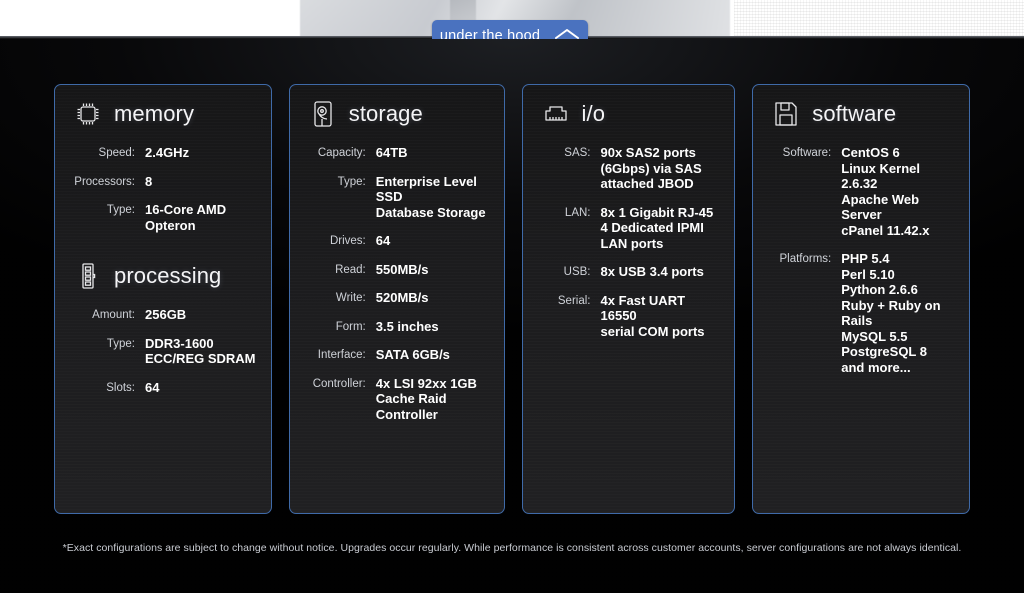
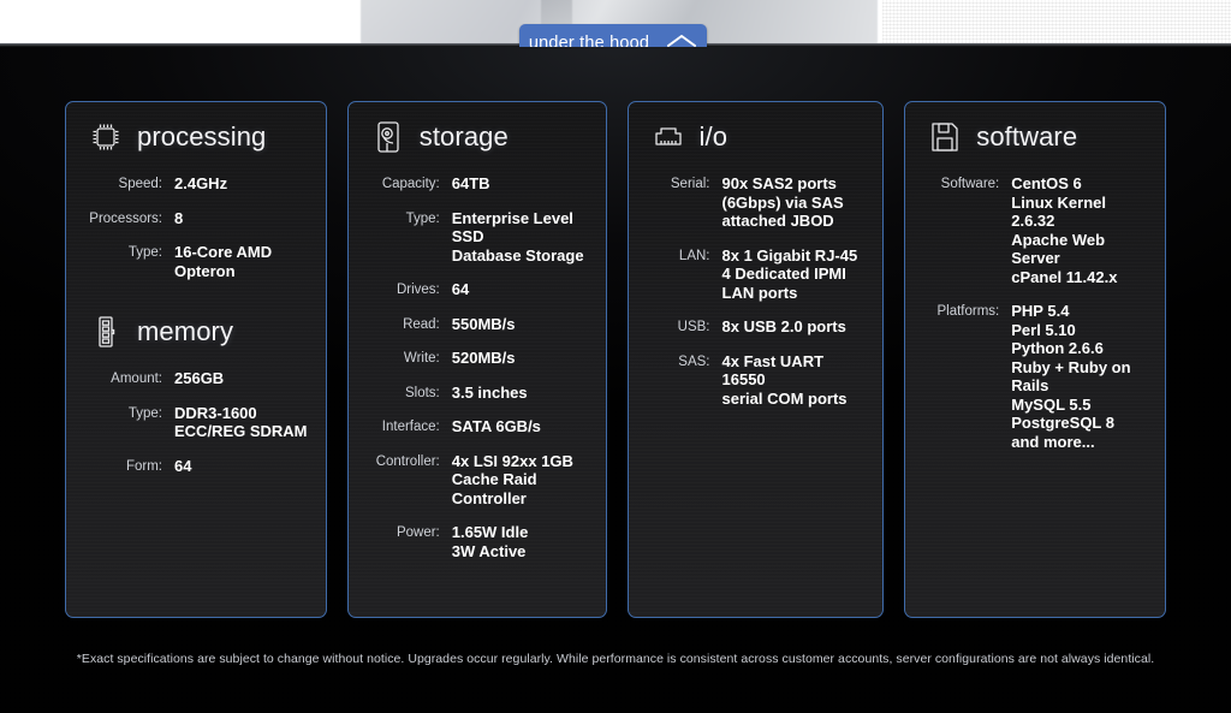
  under the hood
- memory
+ processing
  Speed:
  2.4GHz
  Processors:
  8
  Type:
  16-Core AMD
  Opteron
- processing
+ memory
  Amount:
  256GB
  Type:
  DDR3-1600
  ECC/REG SDRAM
- Slots:
+ Form:
  64
  storage
  Capacity:
  64TB
  Type:
  Enterprise Level SSD
  Database Storage
  Drives:
  64
  Read:
  550MB/s
  Write:
  520MB/s
- Form:
+ Slots:
  3.5 inches
  Interface:
  SATA 6GB/s
  Controller:
  4x LSI 92xx 1GB
  Cache Raid
  Controller
+ Power:
+ 1.65W Idle
+ 3W Active
  i/o
- SAS:
+ Serial:
  90x SAS2 ports
  (6Gbps) via SAS
  attached JBOD
  LAN:
  8x 1 Gigabit RJ-45
  4 Dedicated IPMI
  LAN ports
  USB:
- 8x USB 3.4 ports
+ 8x USB 2.0 ports
- Serial:
+ SAS:
  4x Fast UART 16550
  serial COM ports
  software
  Software:
  CentOS 6
  Linux Kernel 2.6.32
  Apache Web Server
  cPanel 11.42.x
  Platforms:
  PHP 5.4
  Perl 5.10
  Python 2.6.6
  Ruby + Ruby on Rails
  MySQL 5.5
  PostgreSQL 8
  and more...
- *Exact configurations are subject to change without notice. Upgrades occur regularly. While performance is consistent across customer accounts, server configurations are not always identical.
+ *Exact specifications are subject to change without notice. Upgrades occur regularly. While performance is consistent across customer accounts, server configurations are not always identical.
